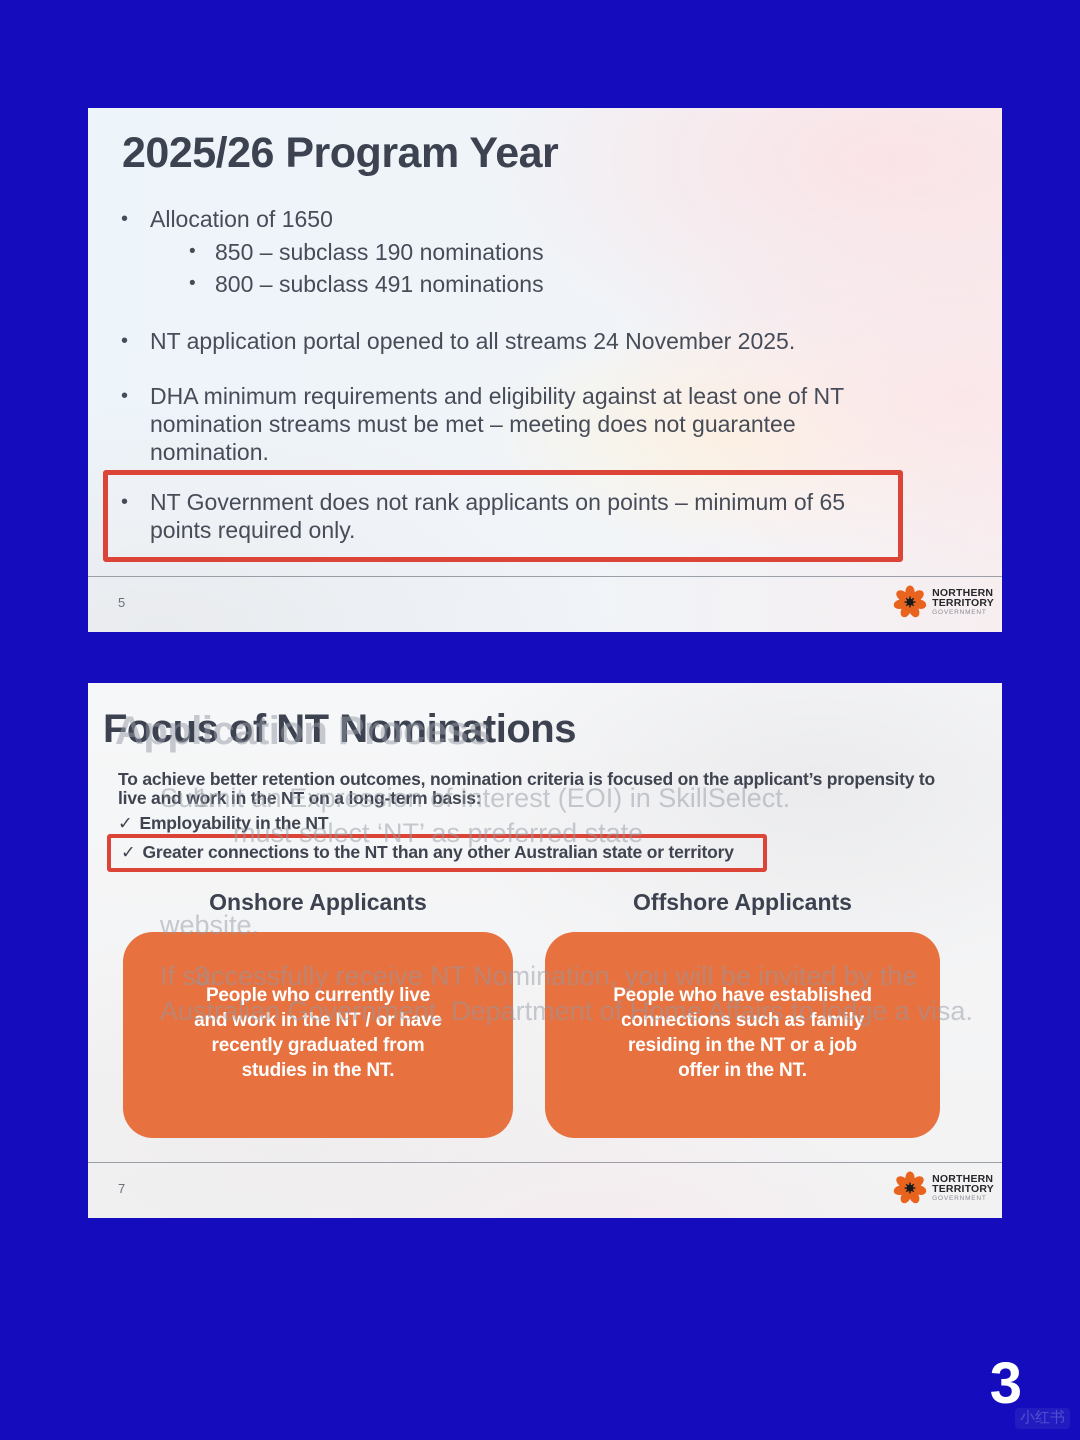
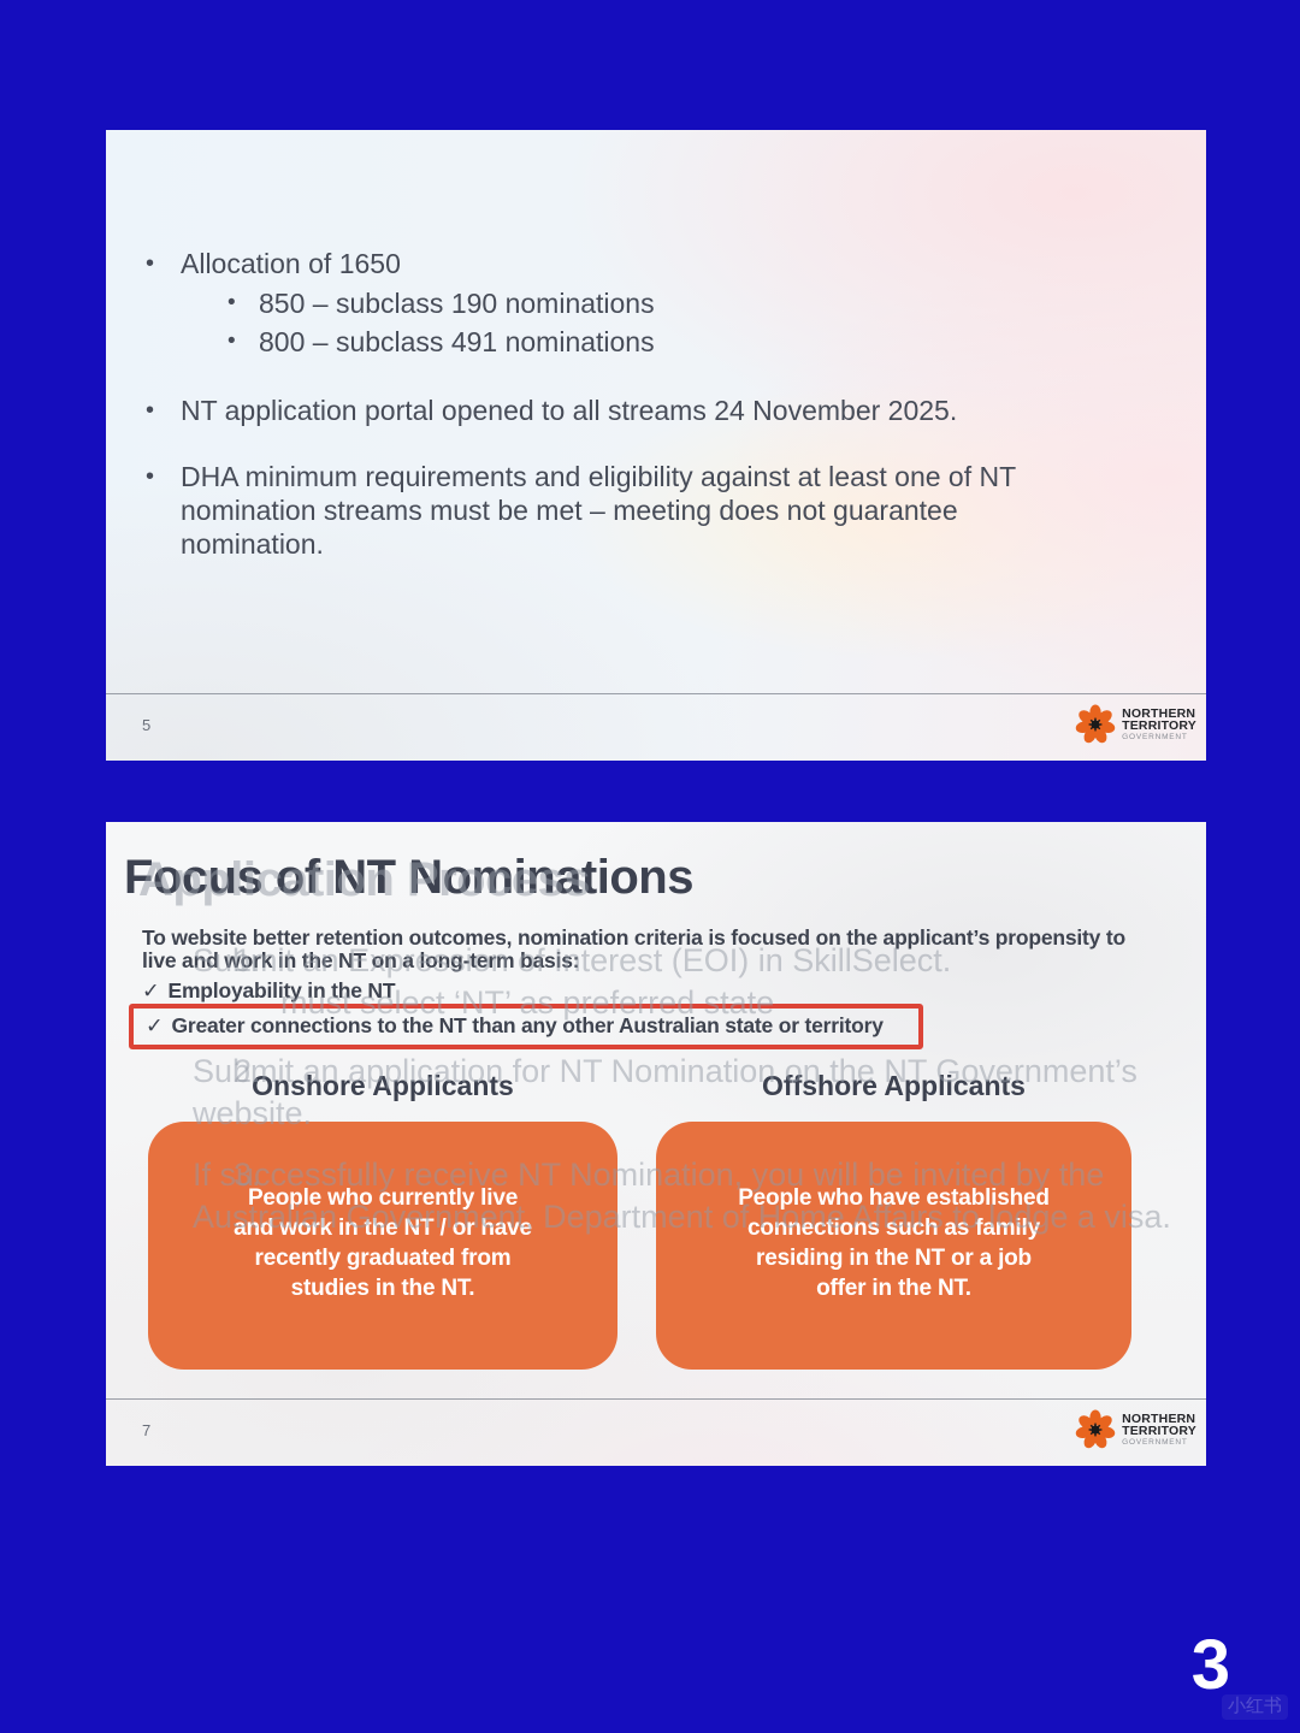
- 2025/26 Program Year
  Allocation of 1650
  850 – subclass 190 nominations
  800 – subclass 491 nominations
  NT application portal opened to all streams 24 November 2025.
  DHA minimum requirements and eligibility against at least one of NT nomination streams must be met – meeting does not guarantee nomination.
- NT Government does not rank applicants on points – minimum of 65 points required only.
  5
  NORTHERN
  TERRITORY
  Focus of NT Nominations
- To achieve better retention outcomes, nomination criteria is focused on the applicant’s propensity to
+ To website better retention outcomes, nomination criteria is focused on the applicant’s propensity to
  live and work in the NT on a long-term basis:
  ✓ Employability in the NT
  ✓ Greater connections to the NT than any other Australian state or territory
  Onshore Applicants
  Offshore Applicants
  People who currently live
  and work in the NT / or have
  recently graduated from
  studies in the NT.
  People who have established
  connections such as family
  residing in the NT or a job
  offer in the NT.
  Application Process
  1.
  Submit an Expression of Interest (EOI) in SkillSelect.
  must select ‘NT’ as preferred state
+ 2.
+ Submit an application for NT Nomination on the NT Government’s
  website.
  3.
  If successfully receive NT Nomination, you will be invited by the
  Australian Government, Department of Home Affairs to lodge a visa.
  7
  NORTHERN
  TERRITORY
  3
  小红书
